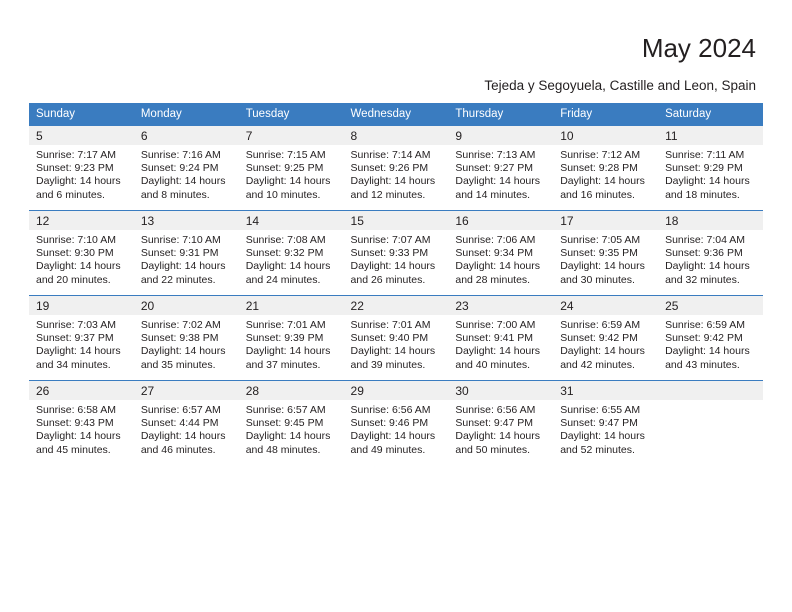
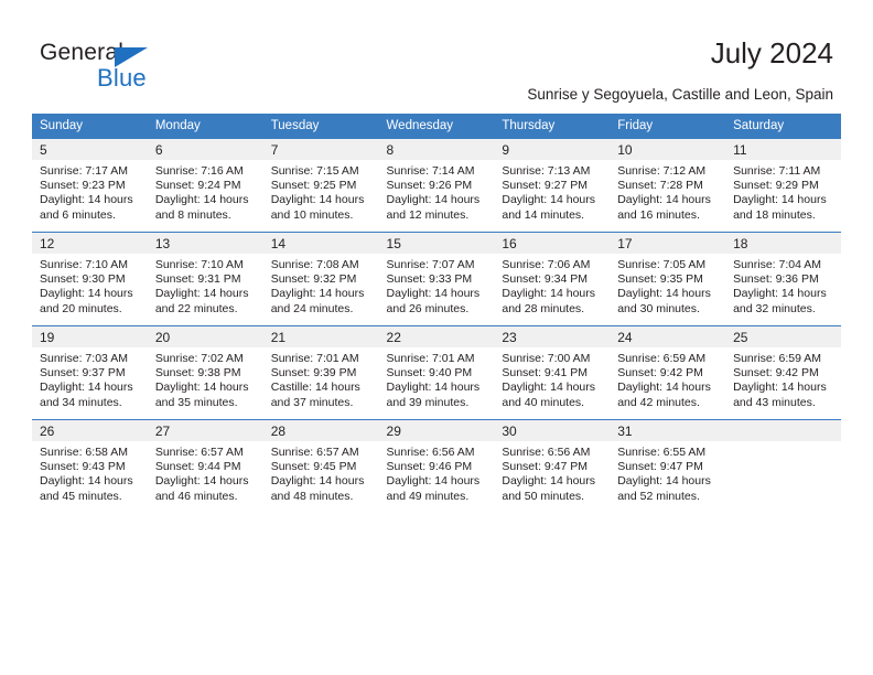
+ General
+ Blue
- May 2024
+ July 2024
- Tejeda y Segoyuela, Castille and Leon, Spain
+ Sunrise y Segoyuela, Castille and Leon, Spain
  Sunday	Monday	Tuesday	Wednesday	Thursday	Friday	Saturday
- 5Sunrise: 7:17 AMSunset: 9:23 PMDaylight: 14 hours and 6 minutes.	6Sunrise: 7:16 AMSunset: 9:24 PMDaylight: 14 hours and 8 minutes.	7Sunrise: 7:15 AMSunset: 9:25 PMDaylight: 14 hours and 10 minutes.	8Sunrise: 7:14 AMSunset: 9:26 PMDaylight: 14 hours and 12 minutes.	9Sunrise: 7:13 AMSunset: 9:27 PMDaylight: 14 hours and 14 minutes.	10Sunrise: 7:12 AMSunset: 9:28 PMDaylight: 14 hours and 16 minutes.	11Sunrise: 7:11 AMSunset: 9:29 PMDaylight: 14 hours and 18 minutes.
+ 5Sunrise: 7:17 AMSunset: 9:23 PMDaylight: 14 hours and 6 minutes.	6Sunrise: 7:16 AMSunset: 9:24 PMDaylight: 14 hours and 8 minutes.	7Sunrise: 7:15 AMSunset: 9:25 PMDaylight: 14 hours and 10 minutes.	8Sunrise: 7:14 AMSunset: 9:26 PMDaylight: 14 hours and 12 minutes.	9Sunrise: 7:13 AMSunset: 9:27 PMDaylight: 14 hours and 14 minutes.	10Sunrise: 7:12 AMSunset: 7:28 PMDaylight: 14 hours and 16 minutes.	11Sunrise: 7:11 AMSunset: 9:29 PMDaylight: 14 hours and 18 minutes.
  12Sunrise: 7:10 AMSunset: 9:30 PMDaylight: 14 hours and 20 minutes.	13Sunrise: 7:10 AMSunset: 9:31 PMDaylight: 14 hours and 22 minutes.	14Sunrise: 7:08 AMSunset: 9:32 PMDaylight: 14 hours and 24 minutes.	15Sunrise: 7:07 AMSunset: 9:33 PMDaylight: 14 hours and 26 minutes.	16Sunrise: 7:06 AMSunset: 9:34 PMDaylight: 14 hours and 28 minutes.	17Sunrise: 7:05 AMSunset: 9:35 PMDaylight: 14 hours and 30 minutes.	18Sunrise: 7:04 AMSunset: 9:36 PMDaylight: 14 hours and 32 minutes.
- 19Sunrise: 7:03 AMSunset: 9:37 PMDaylight: 14 hours and 34 minutes.	20Sunrise: 7:02 AMSunset: 9:38 PMDaylight: 14 hours and 35 minutes.	21Sunrise: 7:01 AMSunset: 9:39 PMDaylight: 14 hours and 37 minutes.	22Sunrise: 7:01 AMSunset: 9:40 PMDaylight: 14 hours and 39 minutes.	23Sunrise: 7:00 AMSunset: 9:41 PMDaylight: 14 hours and 40 minutes.	24Sunrise: 6:59 AMSunset: 9:42 PMDaylight: 14 hours and 42 minutes.	25Sunrise: 6:59 AMSunset: 9:42 PMDaylight: 14 hours and 43 minutes.
+ 19Sunrise: 7:03 AMSunset: 9:37 PMDaylight: 14 hours and 34 minutes.	20Sunrise: 7:02 AMSunset: 9:38 PMDaylight: 14 hours and 35 minutes.	21Sunrise: 7:01 AMSunset: 9:39 PMCastille: 14 hours and 37 minutes.	22Sunrise: 7:01 AMSunset: 9:40 PMDaylight: 14 hours and 39 minutes.	23Sunrise: 7:00 AMSunset: 9:41 PMDaylight: 14 hours and 40 minutes.	24Sunrise: 6:59 AMSunset: 9:42 PMDaylight: 14 hours and 42 minutes.	25Sunrise: 6:59 AMSunset: 9:42 PMDaylight: 14 hours and 43 minutes.
- 26Sunrise: 6:58 AMSunset: 9:43 PMDaylight: 14 hours and 45 minutes.	27Sunrise: 6:57 AMSunset: 4:44 PMDaylight: 14 hours and 46 minutes.	28Sunrise: 6:57 AMSunset: 9:45 PMDaylight: 14 hours and 48 minutes.	29Sunrise: 6:56 AMSunset: 9:46 PMDaylight: 14 hours and 49 minutes.	30Sunrise: 6:56 AMSunset: 9:47 PMDaylight: 14 hours and 50 minutes.	31Sunrise: 6:55 AMSunset: 9:47 PMDaylight: 14 hours and 52 minutes.
+ 26Sunrise: 6:58 AMSunset: 9:43 PMDaylight: 14 hours and 45 minutes.	27Sunrise: 6:57 AMSunset: 9:44 PMDaylight: 14 hours and 46 minutes.	28Sunrise: 6:57 AMSunset: 9:45 PMDaylight: 14 hours and 48 minutes.	29Sunrise: 6:56 AMSunset: 9:46 PMDaylight: 14 hours and 49 minutes.	30Sunrise: 6:56 AMSunset: 9:47 PMDaylight: 14 hours and 50 minutes.	31Sunrise: 6:55 AMSunset: 9:47 PMDaylight: 14 hours and 52 minutes.
